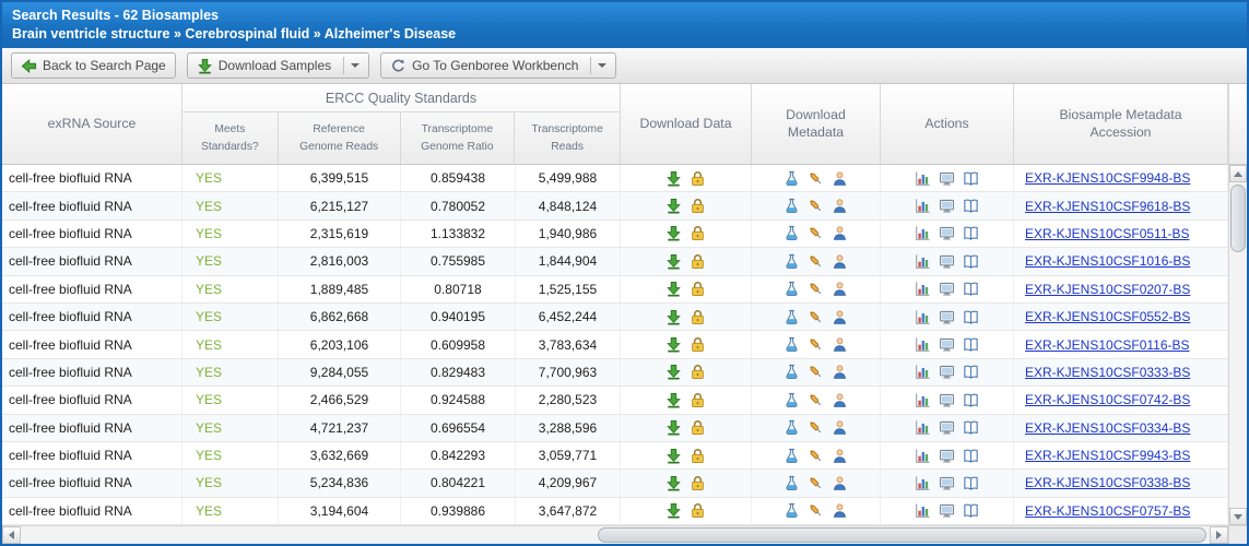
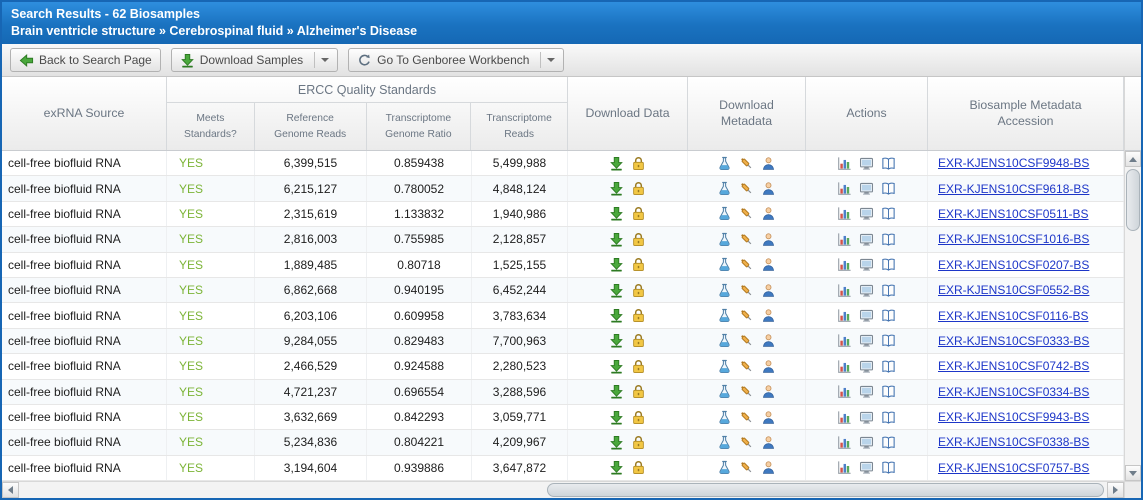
  Search Results - 62 Biosamples
  Brain ventricle structure » Cerebrospinal fluid » Alzheimer's Disease
  Back to Search Page
  Download Samples
  Go To Genboree Workbench
  exRNA Source
  ERCC Quality Standards
  Meets
  Standards?
  Reference
  Genome Reads
  Transcriptome
  Genome Ratio
  Transcriptome
  Reads
  Download Data
  Download
  Metadata
  Actions
  Biosample Metadata
  Accession
  cell-free biofluid RNA
  YES
  6,399,515
  0.859438
  5,499,988
  EXR-KJENS10CSF9948-BS
  cell-free biofluid RNA
  YES
  6,215,127
  0.780052
  4,848,124
  EXR-KJENS10CSF9618-BS
  cell-free biofluid RNA
  YES
  2,315,619
  1.133832
  1,940,986
  EXR-KJENS10CSF0511-BS
  cell-free biofluid RNA
  YES
  2,816,003
  0.755985
- 1,844,904
+ 2,128,857
  EXR-KJENS10CSF1016-BS
  cell-free biofluid RNA
  YES
  1,889,485
  0.80718
  1,525,155
  EXR-KJENS10CSF0207-BS
  cell-free biofluid RNA
  YES
  6,862,668
  0.940195
  6,452,244
  EXR-KJENS10CSF0552-BS
  cell-free biofluid RNA
  YES
  6,203,106
  0.609958
  3,783,634
  EXR-KJENS10CSF0116-BS
  cell-free biofluid RNA
  YES
  9,284,055
  0.829483
  7,700,963
  EXR-KJENS10CSF0333-BS
  cell-free biofluid RNA
  YES
  2,466,529
  0.924588
  2,280,523
  EXR-KJENS10CSF0742-BS
  cell-free biofluid RNA
  YES
  4,721,237
  0.696554
  3,288,596
  EXR-KJENS10CSF0334-BS
  cell-free biofluid RNA
  YES
  3,632,669
  0.842293
  3,059,771
  EXR-KJENS10CSF9943-BS
  cell-free biofluid RNA
  YES
  5,234,836
  0.804221
  4,209,967
  EXR-KJENS10CSF0338-BS
  cell-free biofluid RNA
  YES
  3,194,604
  0.939886
  3,647,872
  EXR-KJENS10CSF0757-BS
